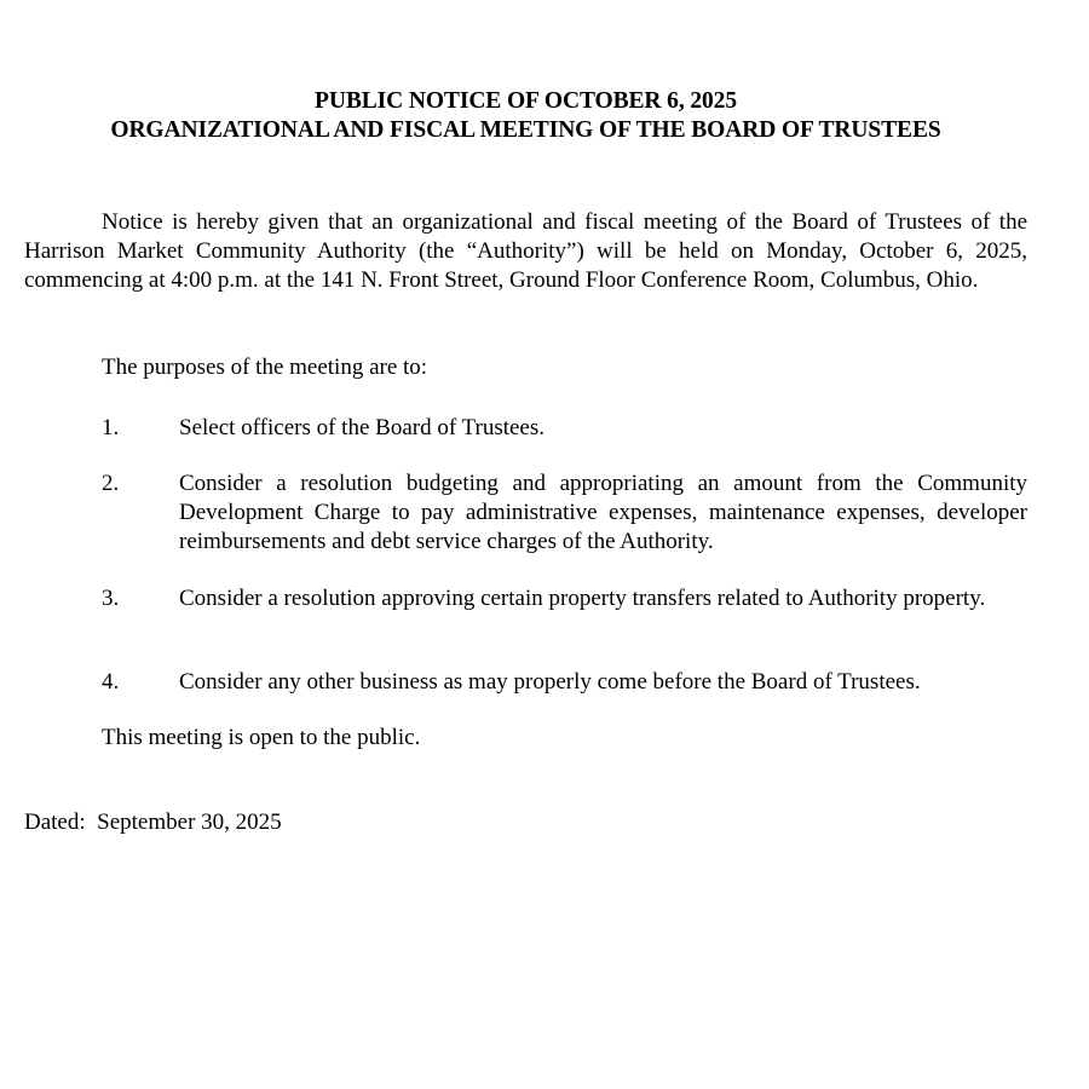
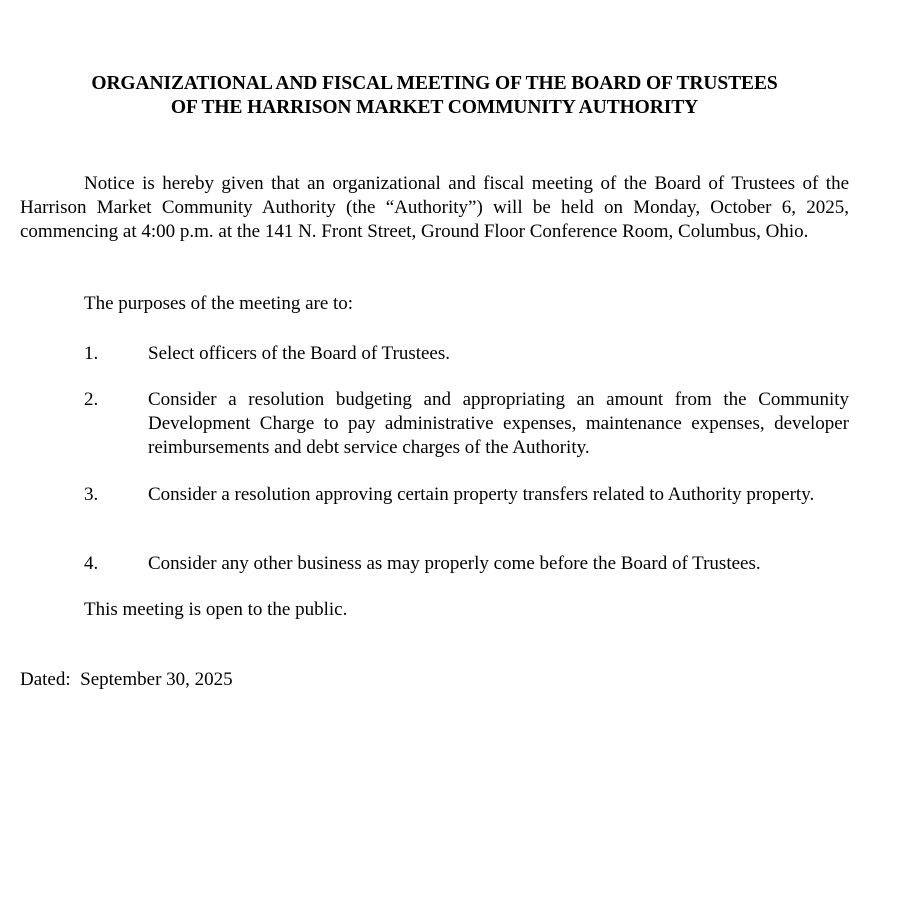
- PUBLIC NOTICE OF OCTOBER 6, 2025
  ORGANIZATIONAL AND FISCAL MEETING OF THE BOARD OF TRUSTEES
+ OF THE HARRISON MARKET COMMUNITY AUTHORITY
  Notice is hereby given that an organizational and fiscal meeting of the Board of Trustees of the Harrison Market Community Authority (the “Authority”) will be held on Monday, October 6, 2025, commencing at 4:00 p.m. at the 141 N. Front Street, Ground Floor Conference Room, Columbus, Ohio.
  The purposes of the meeting are to:
  1.
  Select officers of the Board of Trustees.
  2.
  Consider a resolution budgeting and appropriating an amount from the Community Development Charge to pay administrative expenses, maintenance expenses, developer reimbursements and debt service charges of the Authority.
  3.
  Consider a resolution approving certain property transfers related to Authority property.
  4.
  Consider any other business as may properly come before the Board of Trustees.
  This meeting is open to the public.
  Dated: September 30, 2025
